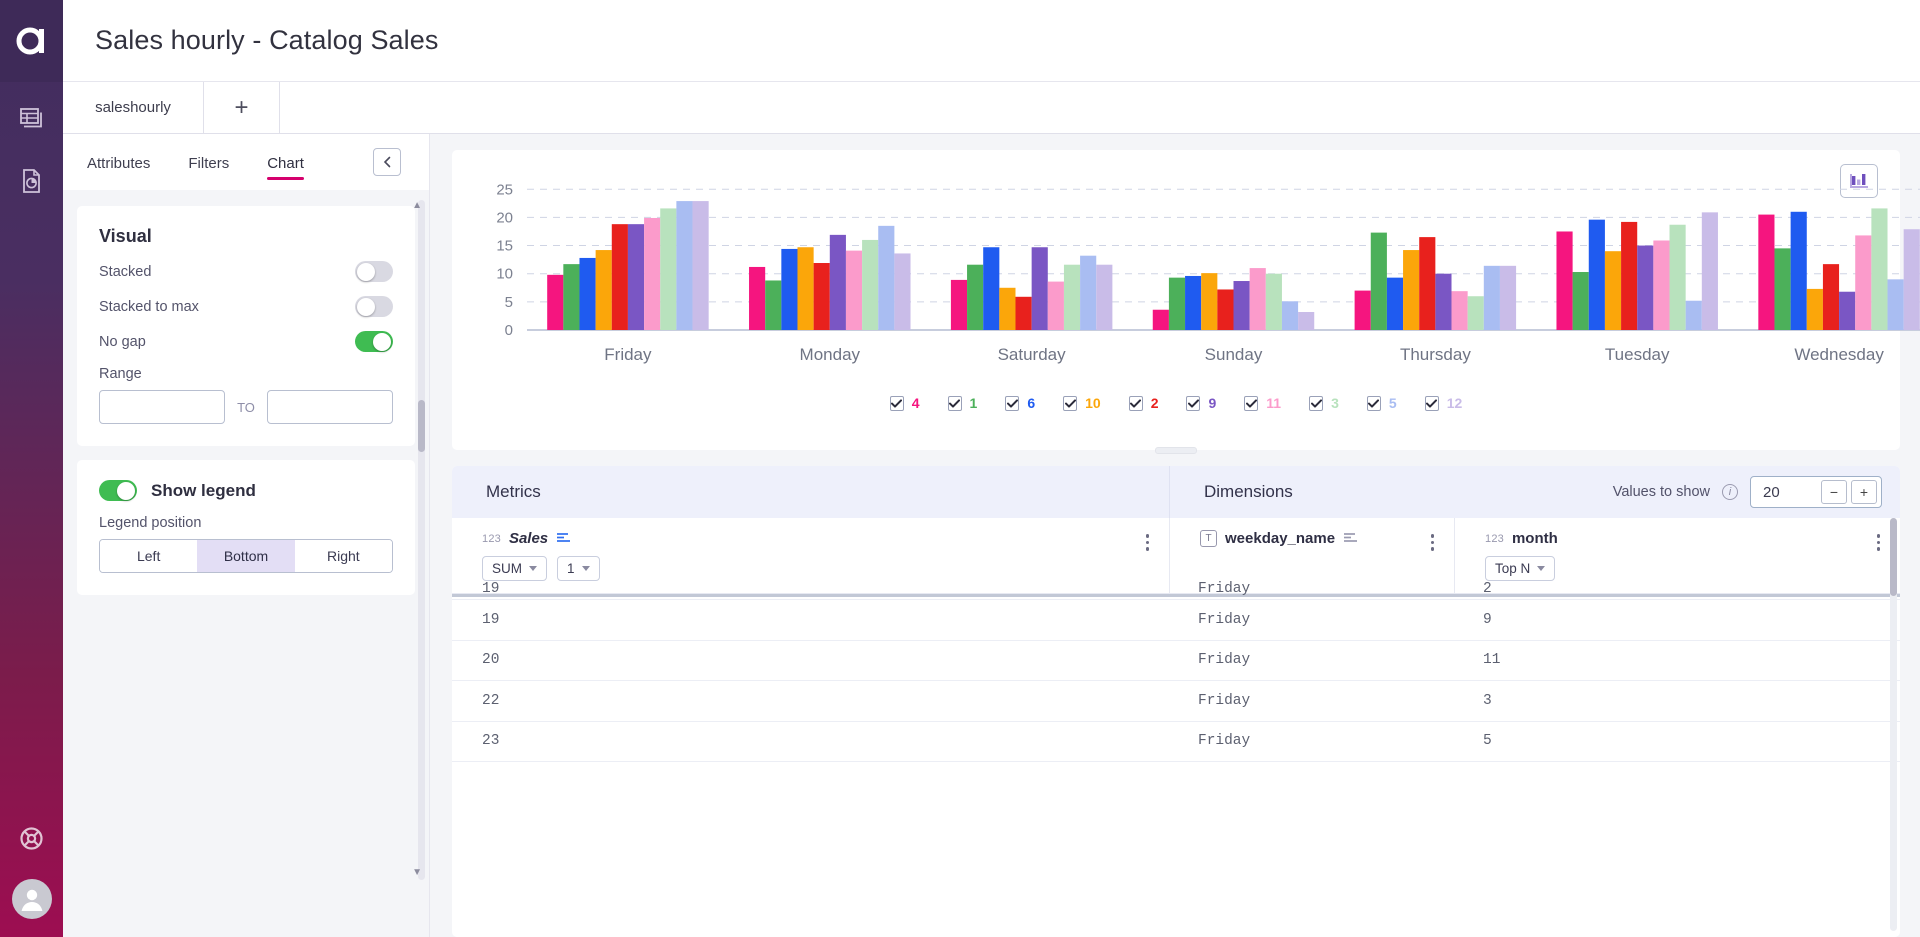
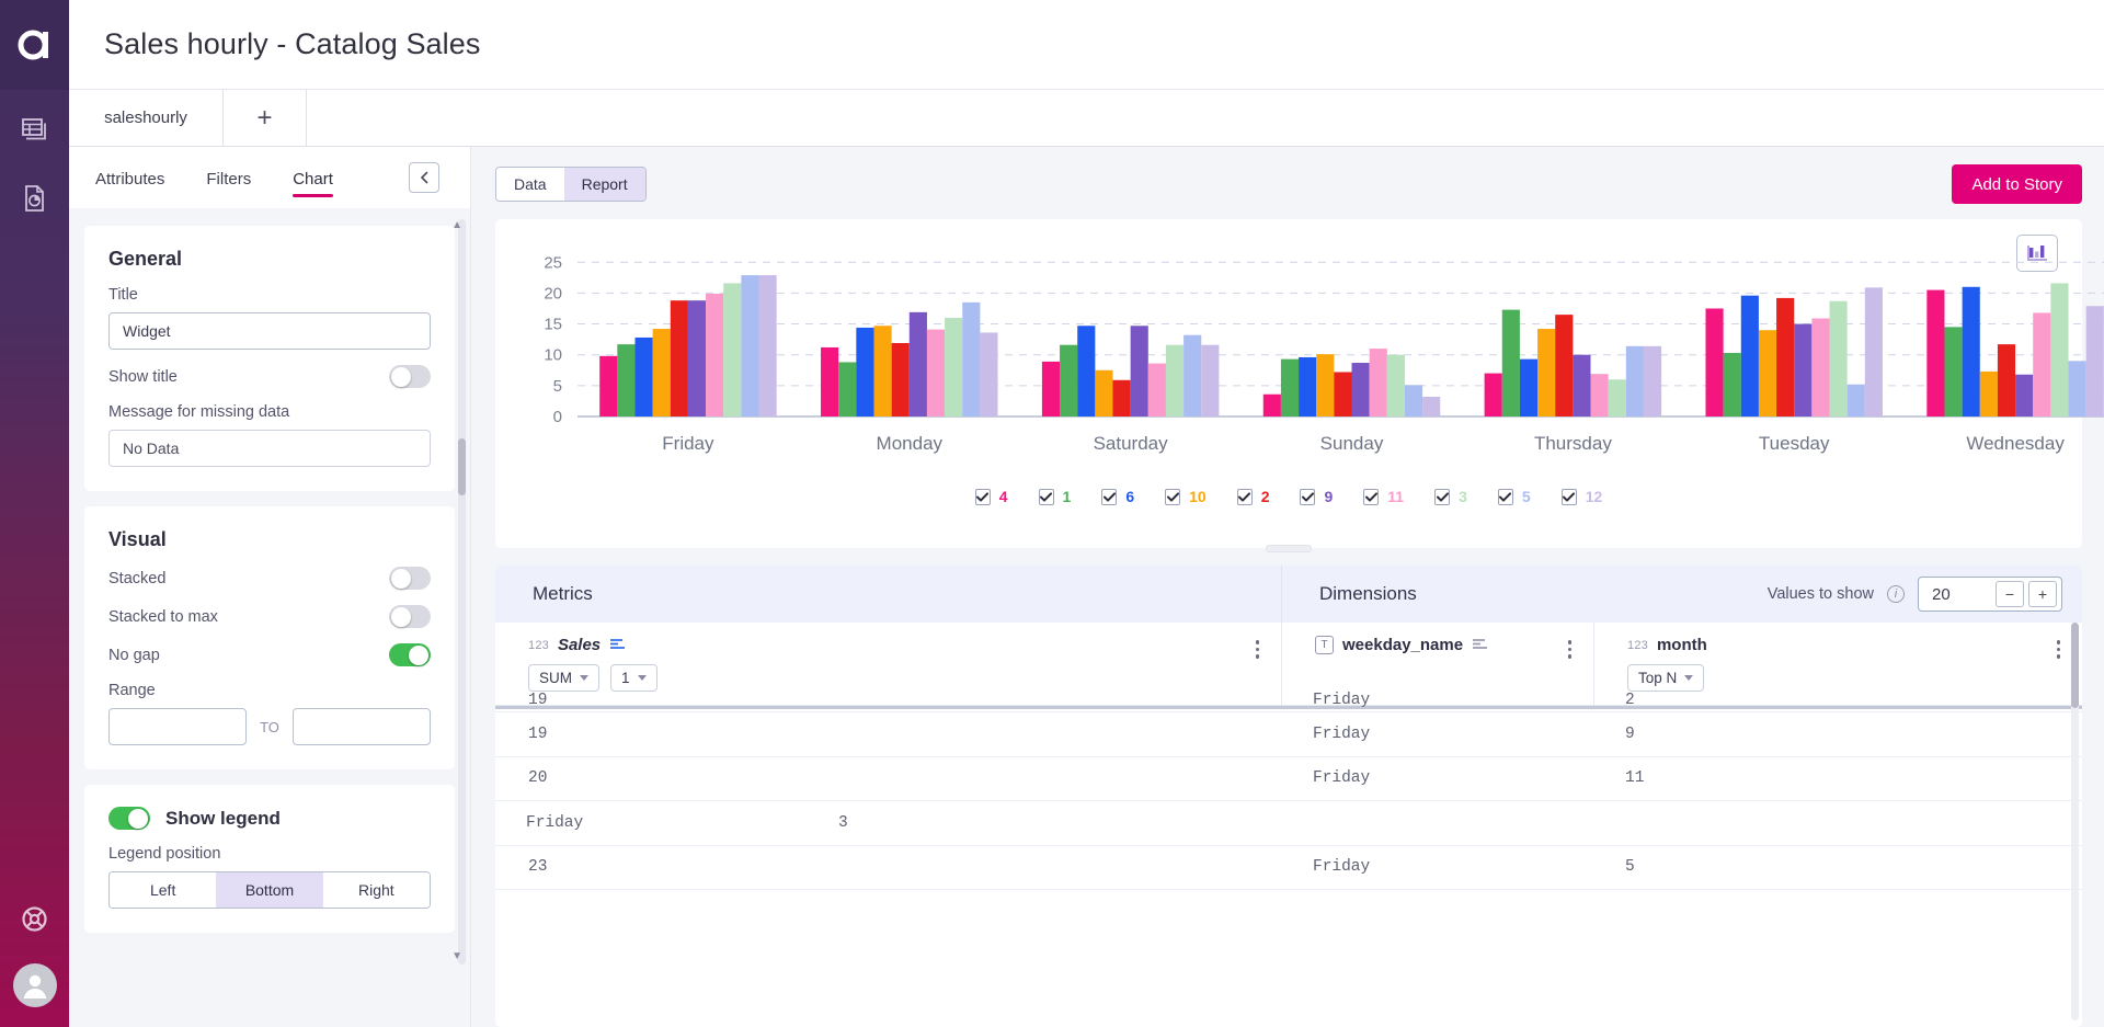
  Sales hourly - Catalog Sales
  saleshourly
  +
  Attributes
  Filters
  Chart
+ General
+ Title
+ Widget
+ Show title
+ Message for missing data
+ No Data
  Visual
  Stacked
  Stacked to max
  No gap
  Range
  TO
  Show legend
  Legend position
  Left
  Bottom
  Right
  ▲
  ▼
+ Data
+ Report
+ Add to Story
  0
  5
  10
  15
  20
  25
  Friday
  Monday
  Saturday
  Sunday
  Thursday
  Tuesday
  Wednesday
  4
  1
  6
  10
  2
  9
  11
  3
  5
  12
  Metrics
  Dimensions
  Values to show
  i
  20
  −
  +
  123
  Sales
  SUM
  1
  T
  weekday_name
  123
  month
  Top N
  19
  Friday
  2
  19
  Friday
  9
  20
  Friday
  11
- 22
  Friday
  3
  23
  Friday
  5
